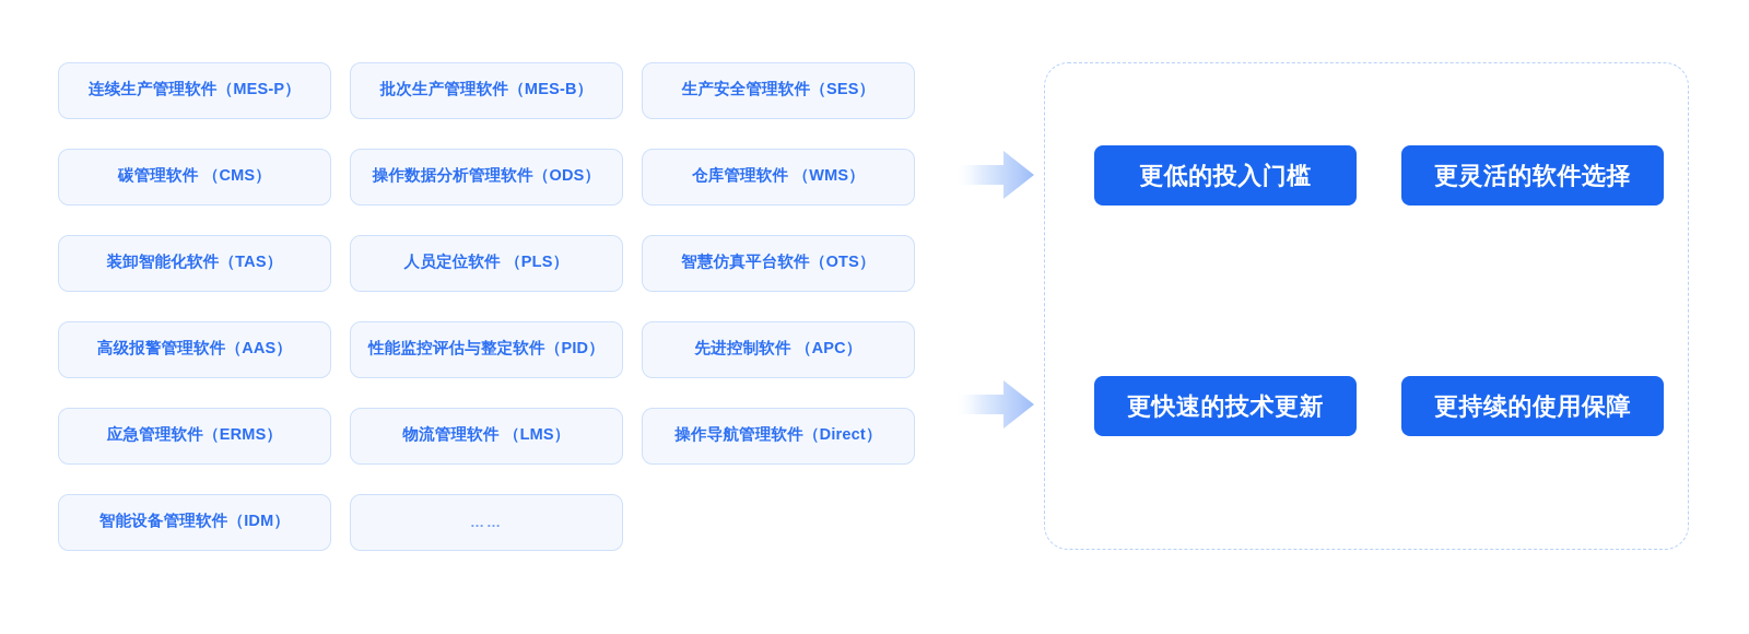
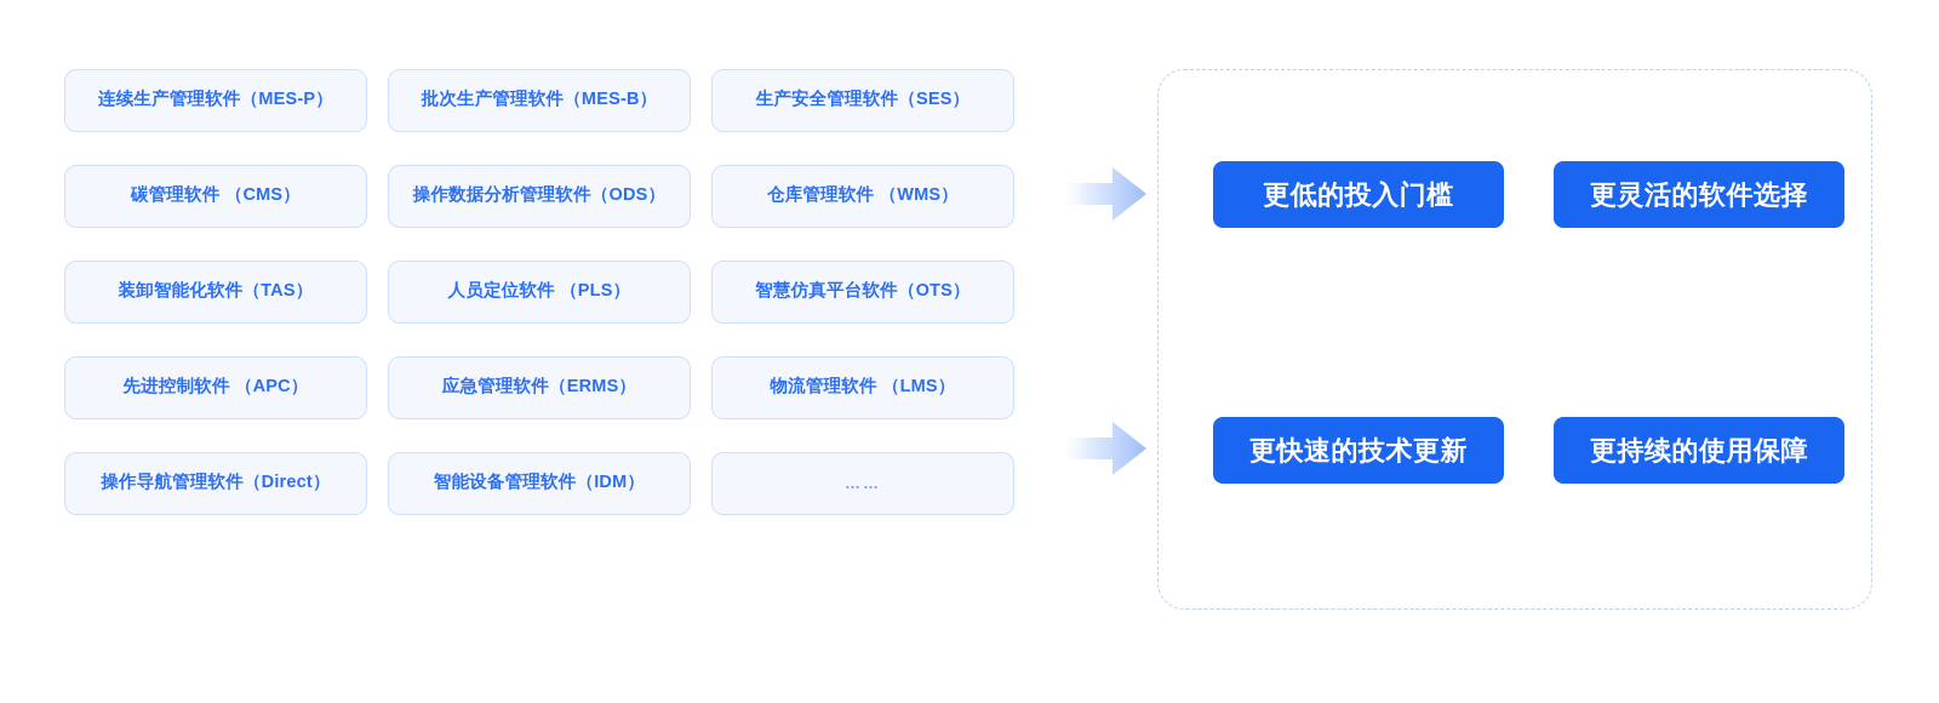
  连续生产管理软件（MES-P）
  批次生产管理软件（MES-B）
  生产安全管理软件（SES）
  碳管理软件 （CMS）
  操作数据分析管理软件（ODS）
  仓库管理软件 （WMS）
  装卸智能化软件（TAS）
  人员定位软件 （PLS）
  智慧仿真平台软件（OTS）
- 高级报警管理软件（AAS）
- 性能监控评估与整定软件（PID）
  先进控制软件 （APC）
  应急管理软件（ERMS）
  物流管理软件 （LMS）
  操作导航管理软件（Direct）
  智能设备管理软件（IDM）
  ……
  更低的投入门槛
  更灵活的软件选择
  更快速的技术更新
  更持续的使用保障
